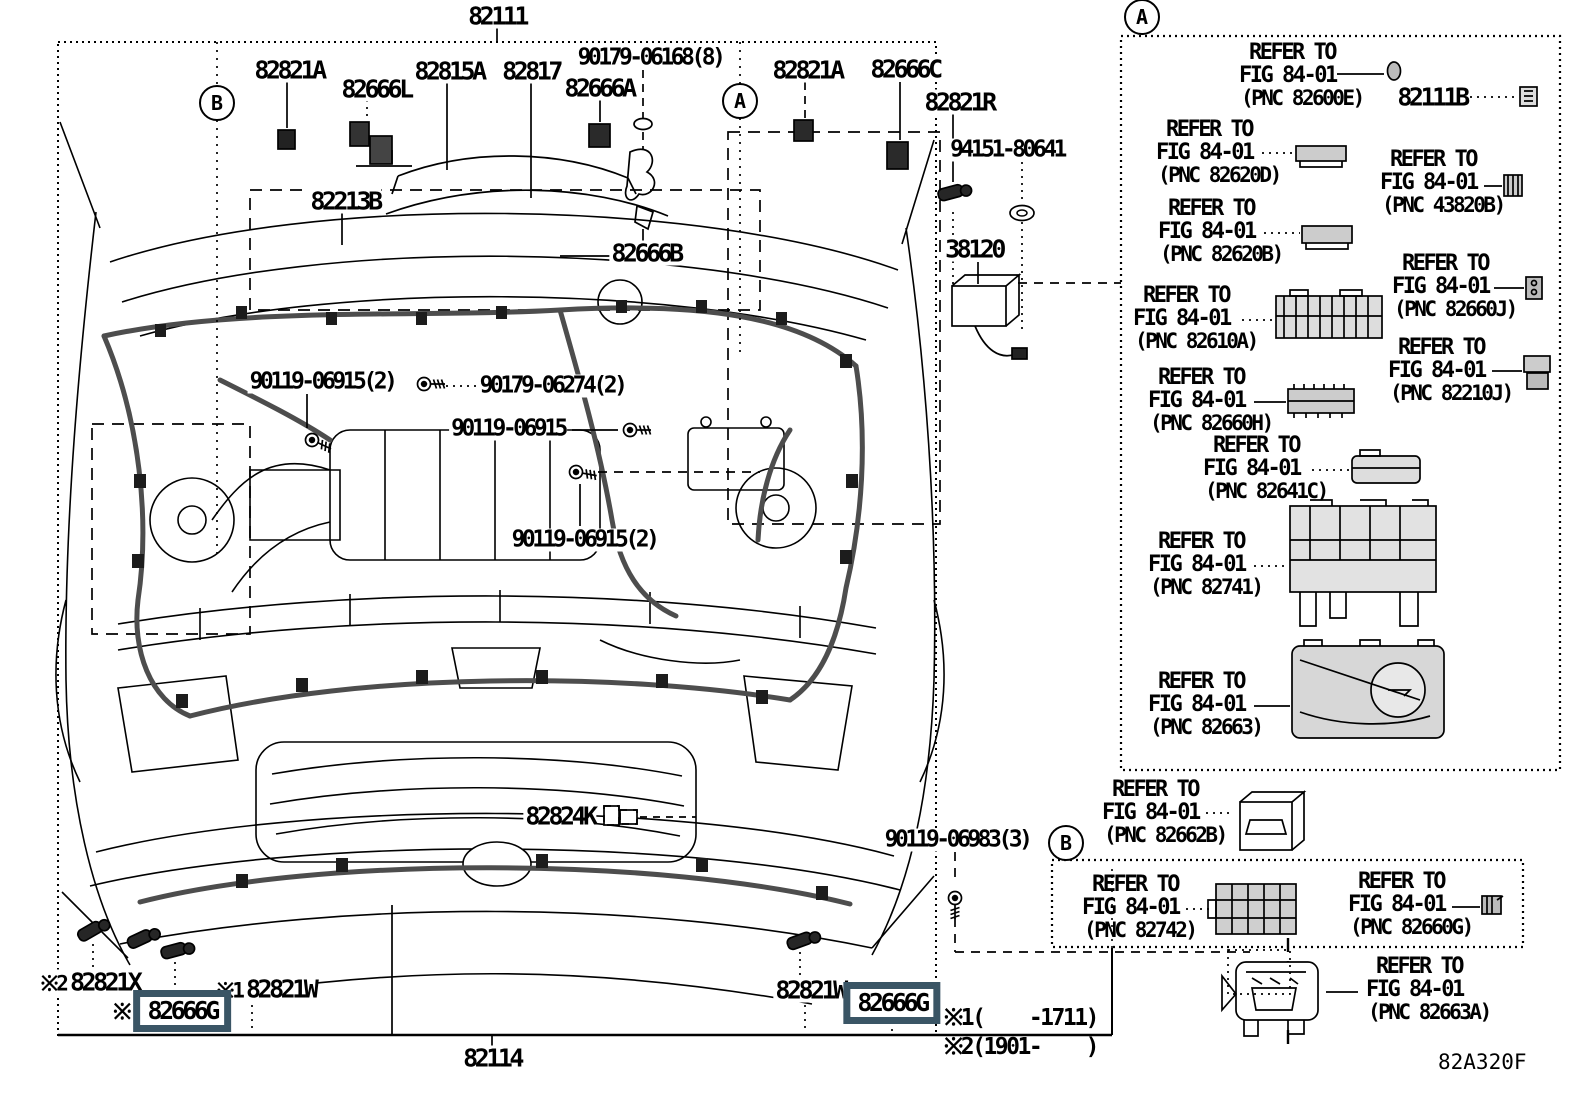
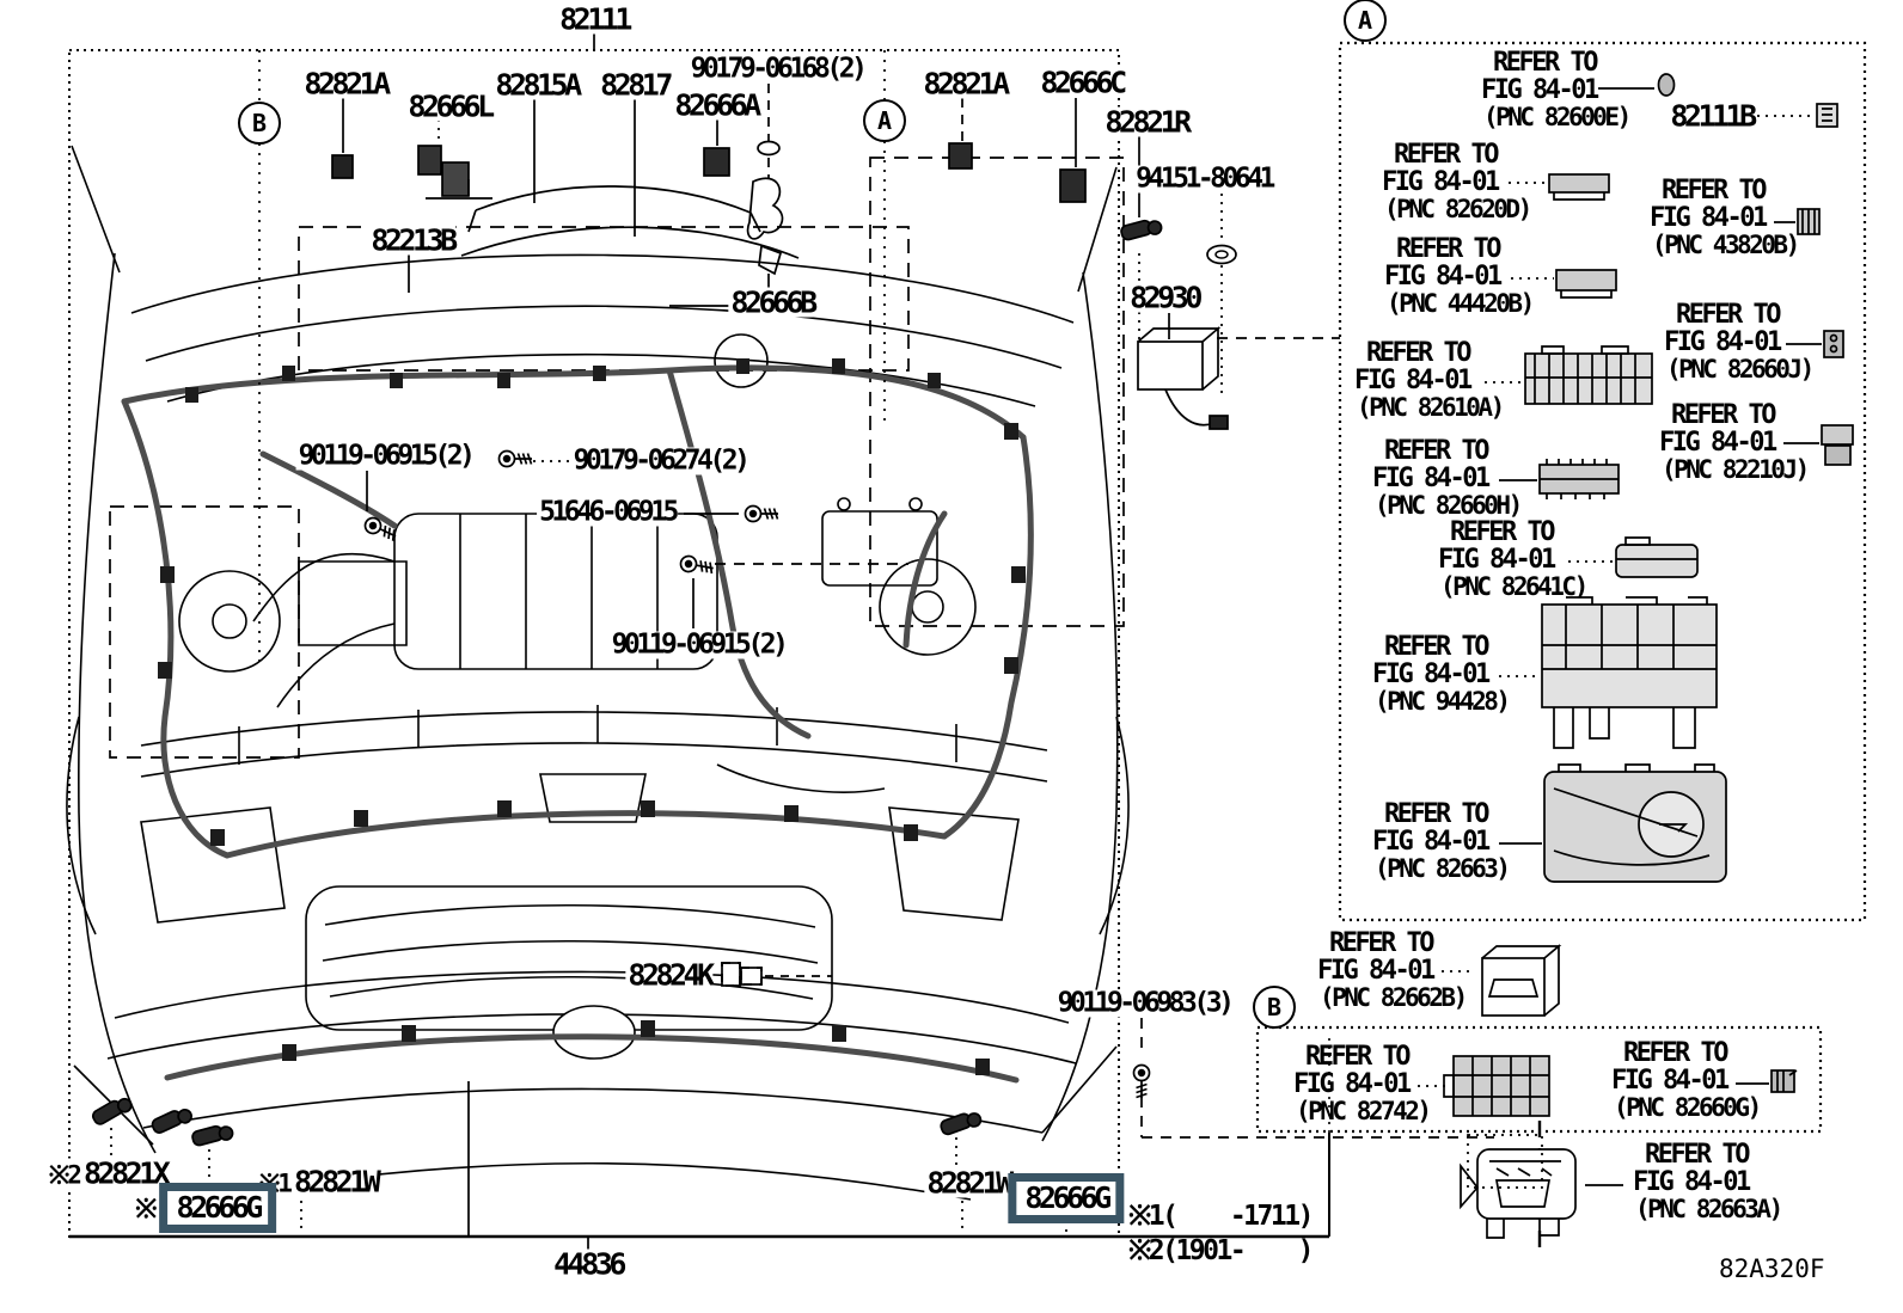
  B
  A
  A
  B
  82111
  82821A
  82666L
  82815A
  82817
- 90179-06168(8)
+ 90179-06168(2)
  82666A
  82821A
  82666C
  82821R
  94151-80641
- 38120
+ 82930
  82213B
  82666B
  90119-06915(2)
  90179-06274(2)
- 90119-06915
+ 51646-06915
  90119-06915(2)
  82824K
  90119-06983(3)
  ※2 82821X
  1 82821W
  ※
  82666G
  82821W
  82666G
- 82114
+ 44836
  82111B
  REFER TO
  FIG 84-01
  (PNC 82600E)
  REFER TO
  FIG 84-01
  (PNC 82620D)
  REFER TO
  FIG 84-01
  (PNC 43820B)
  REFER TO
  FIG 84-01
- (PNC 82620B)
+ (PNC 44420B)
  REFER TO
  FIG 84-01
  (PNC 82660J)
  REFER TO
  FIG 84-01
  (PNC 82610A)
  REFER TO
  FIG 84-01
  (PNC 82210J)
  REFER TO
  FIG 84-01
  (PNC 82660H)
  REFER TO
  FIG 84-01
  (PNC 82641C)
  REFER TO
  FIG 84-01
- (PNC 82741)
+ (PNC 94428)
  REFER TO
  FIG 84-01
  (PNC 82663)
  REFER TO
  FIG 84-01
  (PNC 82662B)
  REFER TO
  FIG 84-01
  (PNC 82742)
  REFER TO
  FIG 84-01
  (PNC 82660G)
  REFER TO
  FIG 84-01
  (PNC 82663A)
  ※1( -1711)
  ※2(1901- )
  82A320F
